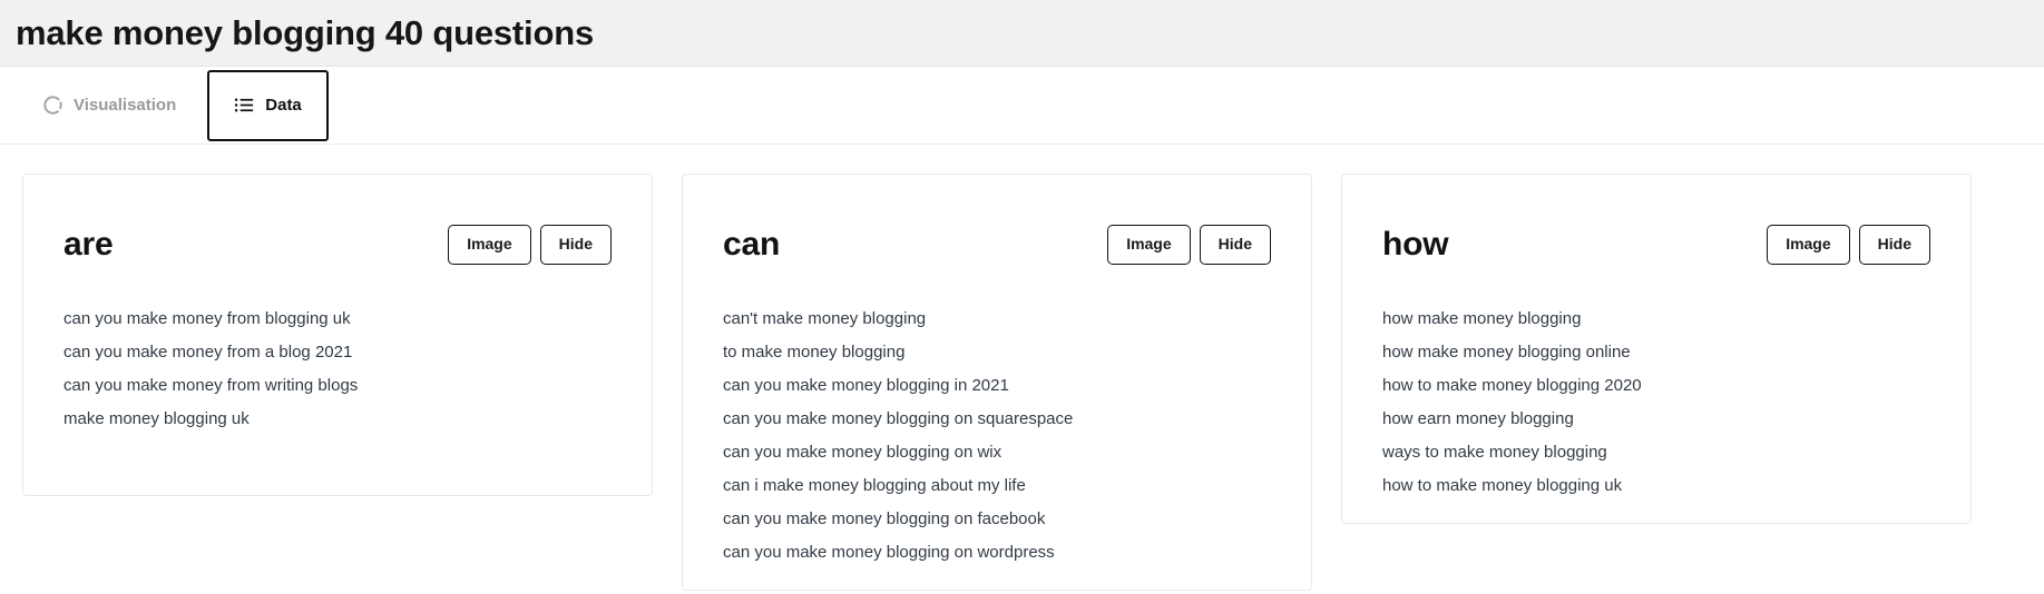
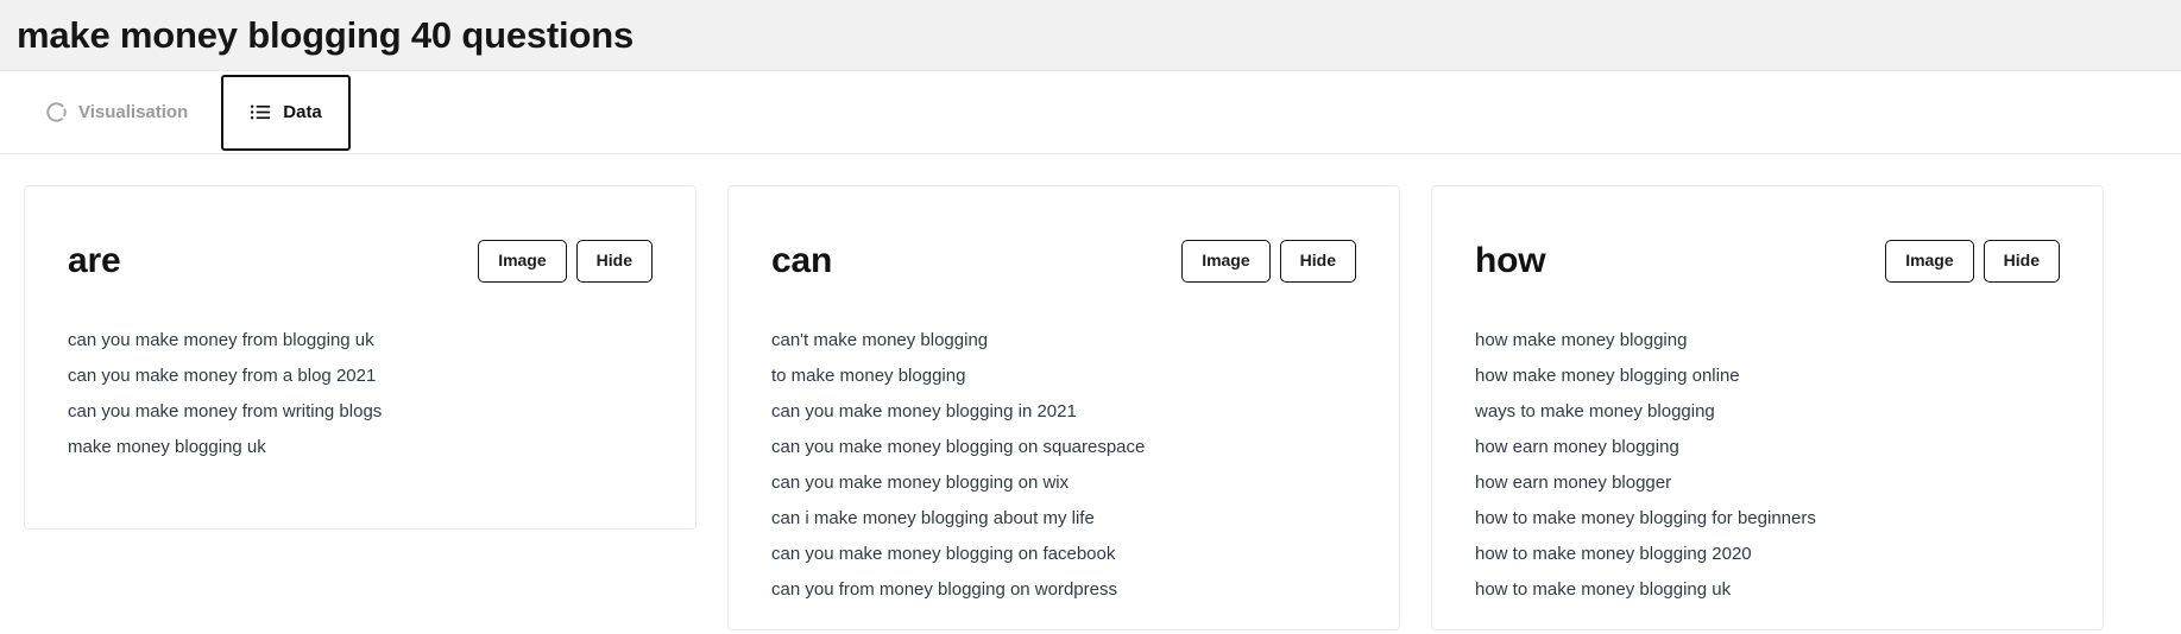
  make money blogging 40 questions
  Visualisation
  Data
  are
  Image
  Hide
  can you make money from blogging uk
  can you make money from a blog 2021
  can you make money from writing blogs
  make money blogging uk
  can
  Image
  Hide
  can't make money blogging
  to make money blogging
  can you make money blogging in 2021
  can you make money blogging on squarespace
  can you make money blogging on wix
  can i make money blogging about my life
  can you make money blogging on facebook
- can you make money blogging on wordpress
+ can you from money blogging on wordpress
  how
  Image
  Hide
  how make money blogging
  how make money blogging online
- how to make money blogging 2020
+ ways to make money blogging
  how earn money blogging
+ how earn money blogger
+ how to make money blogging for beginners
- ways to make money blogging
+ how to make money blogging 2020
  how to make money blogging uk
